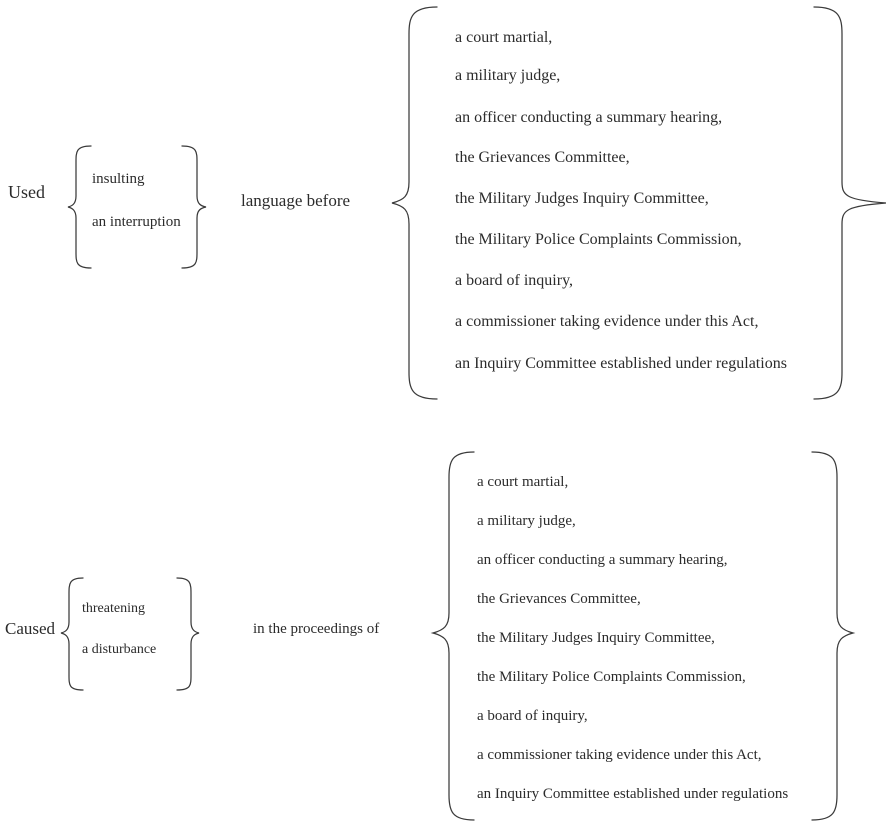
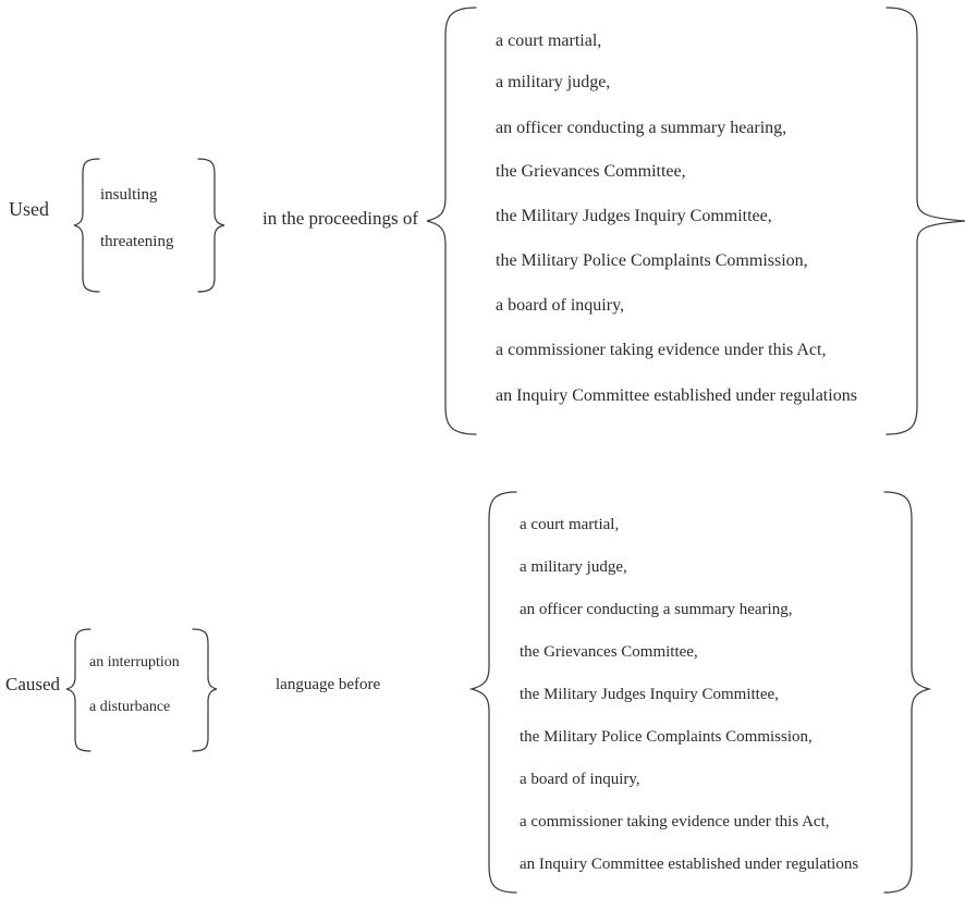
  Used
  insulting
- an interruption
+ threatening
- language before
+ in the proceedings of
  a court martial,
  a military judge,
  an officer conducting a summary hearing,
  the Grievances Committee,
  the Military Judges Inquiry Committee,
  the Military Police Complaints Commission,
  a board of inquiry,
  a commissioner taking evidence under this Act,
  an Inquiry Committee established under regulations
  Caused
- threatening
+ an interruption
  a disturbance
- in the proceedings of
+ language before
  a court martial,
  a military judge,
  an officer conducting a summary hearing,
  the Grievances Committee,
  the Military Judges Inquiry Committee,
  the Military Police Complaints Commission,
  a board of inquiry,
  a commissioner taking evidence under this Act,
  an Inquiry Committee established under regulations
